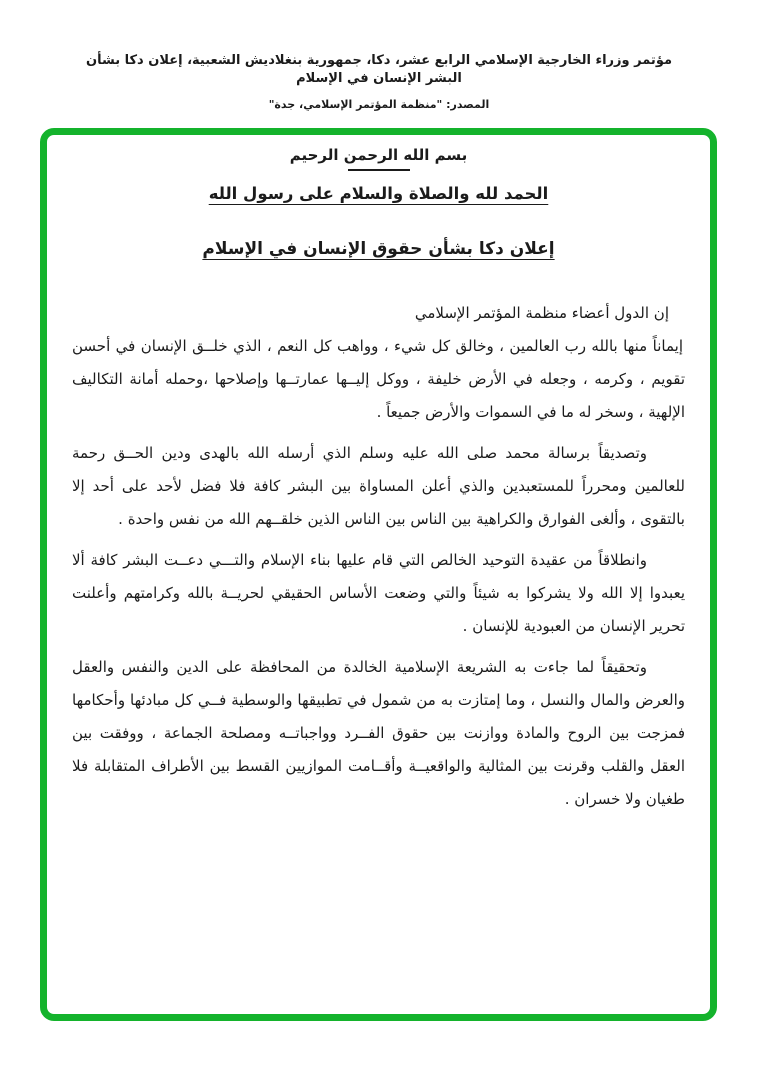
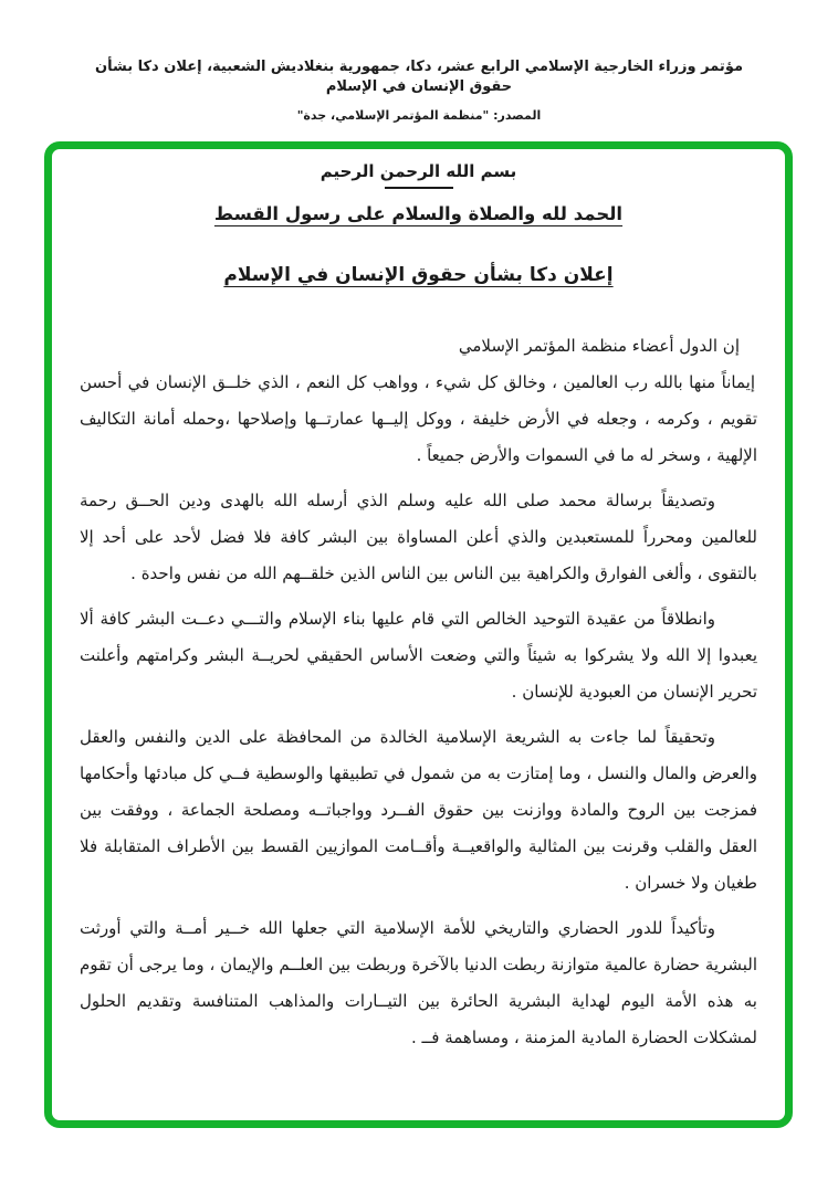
- مؤتمر وزراء الخارجية الإسلامي الرابع عشر، دكا، جمهورية بنغلاديش الشعبية، إعلان دكا بشأن البشر الإنسان في الإسلام
+ مؤتمر وزراء الخارجية الإسلامي الرابع عشر، دكا، جمهورية بنغلاديش الشعبية، إعلان دكا بشأن حقوق الإنسان في الإسلام
  المصدر: "منظمة المؤتمر الإسلامي، جدة"
  بسم الله الرحمن الرحيم
- الحمد لله والصلاة والسلام على رسول الله
+ الحمد لله والصلاة والسلام على رسول القسط
  إعلان دكا بشأن حقوق الإنسان في الإسلام
  إن الدول أعضاء منظمة المؤتمر الإسلامي
  إيماناً منها بالله رب العالمين ، وخالق كل شيء ، وواهب كل النعم ، الذي خلــق الإنسان في أحسن تقويم ، وكرمه ، وجعله في الأرض خليفة ، ووكل إليــها عمارتــها وإصلاحها ،وحمله أمانة التكاليف الإلهية ، وسخر له ما في السموات والأرض جميعاً .
  وتصديقاً برسالة محمد صلى الله عليه وسلم الذي أرسله الله بالهدى ودين الحــق رحمة للعالمين ومحرراً للمستعبدين والذي أعلن المساواة بين البشر كافة فلا فضل لأحد على أحد إلا بالتقوى ، وألغى الفوارق والكراهية بين الناس بين الناس الذين خلقــهم الله من نفس واحدة .
- وانطلاقاً من عقيدة التوحيد الخالص التي قام عليها بناء الإسلام والتـــي دعــت البشر كافة ألا يعبدوا إلا الله ولا يشركوا به شيئاً والتي وضعت الأساس الحقيقي لحريــة بالله وكرامتهم وأعلنت تحرير الإنسان من العبودية للإنسان .
+ وانطلاقاً من عقيدة التوحيد الخالص التي قام عليها بناء الإسلام والتـــي دعــت البشر كافة ألا يعبدوا إلا الله ولا يشركوا به شيئاً والتي وضعت الأساس الحقيقي لحريــة البشر وكرامتهم وأعلنت تحرير الإنسان من العبودية للإنسان .
  وتحقيقاً لما جاءت به الشريعة الإسلامية الخالدة من المحافظة على الدين والنفس والعقل والعرض والمال والنسل ، وما إمتازت به من شمول في تطبيقها والوسطية فــي كل مبادئها وأحكامها فمزجت بين الروح والمادة ووازنت بين حقوق الفــرد وواجباتــه ومصلحة الجماعة ، ووفقت بين العقل والقلب وقرنت بين المثالية والواقعيــة وأقــامت الموازيين القسط بين الأطراف المتقابلة فلا طغيان ولا خسران .
+ وتأكيداً للدور الحضاري والتاريخي للأمة الإسلامية التي جعلها الله خــير أمــة والتي أورثت البشرية حضارة عالمية متوازنة ربطت الدنيا بالآخرة وربطت بين العلــم والإيمان ، وما يرجى أن تقوم به هذه الأمة اليوم لهداية البشرية الحائرة بين التيــارات والمذاهب المتنافسة وتقديم الحلول لمشكلات الحضارة المادية المزمنة ، ومساهمة فــ .
